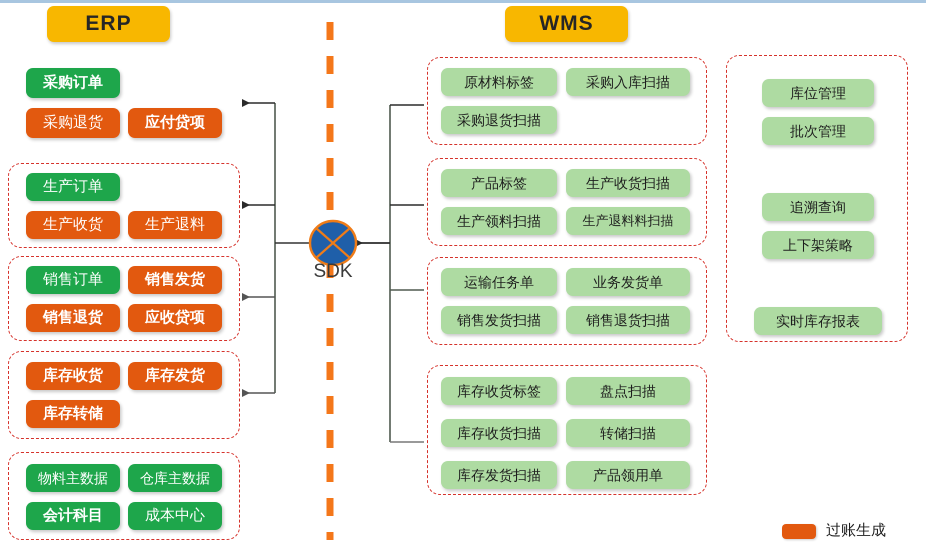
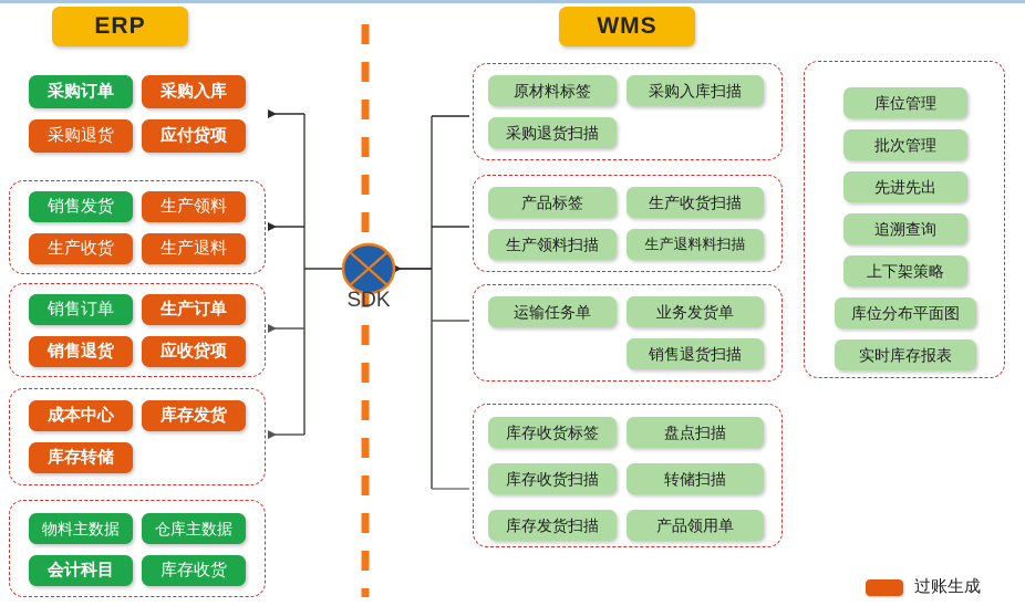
  ERP
+ 采购入库
  采购订单
  采购退货
  应付贷项
- 生产订单
+ 销售发货
+ 生产领料
  生产收货
  生产退料
  销售订单
- 销售发货
+ 生产订单
  销售退货
  应收贷项
- 库存收货
+ 成本中心
  库存发货
  库存转储
  物料主数据
  仓库主数据
  会计科目
- 成本中心
+ 库存收货
  WMS
  原材料标签
  采购入库扫描
  采购退货扫描
  产品标签
  生产收货扫描
  生产领料扫描
  生产退料料扫描
  运输任务单
  业务发货单
- 销售发货扫描
  销售退货扫描
  库存收货标签
  盘点扫描
  库存收货扫描
  转储扫描
  库存发货扫描
  产品领用单
  库位管理
  批次管理
+ 先进先出
  追溯查询
  上下架策略
+ 库位分布平面图
  实时库存报表
  SDK
  过账生成
